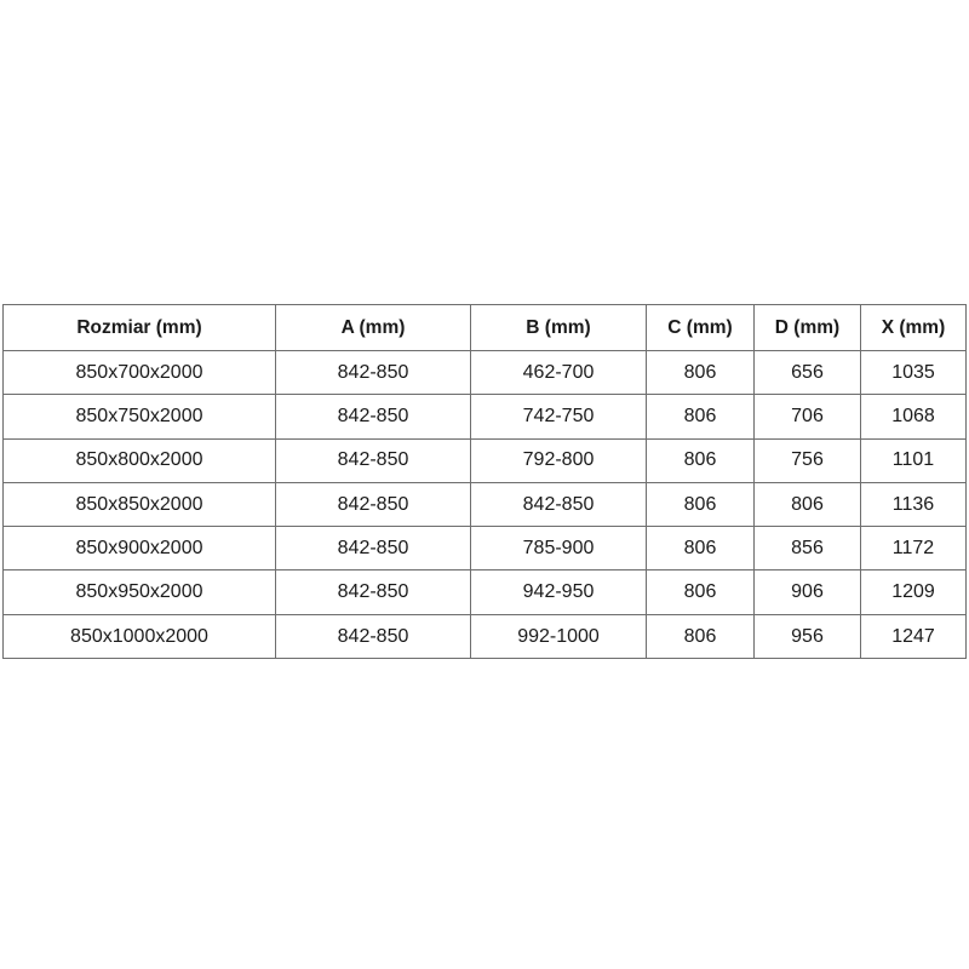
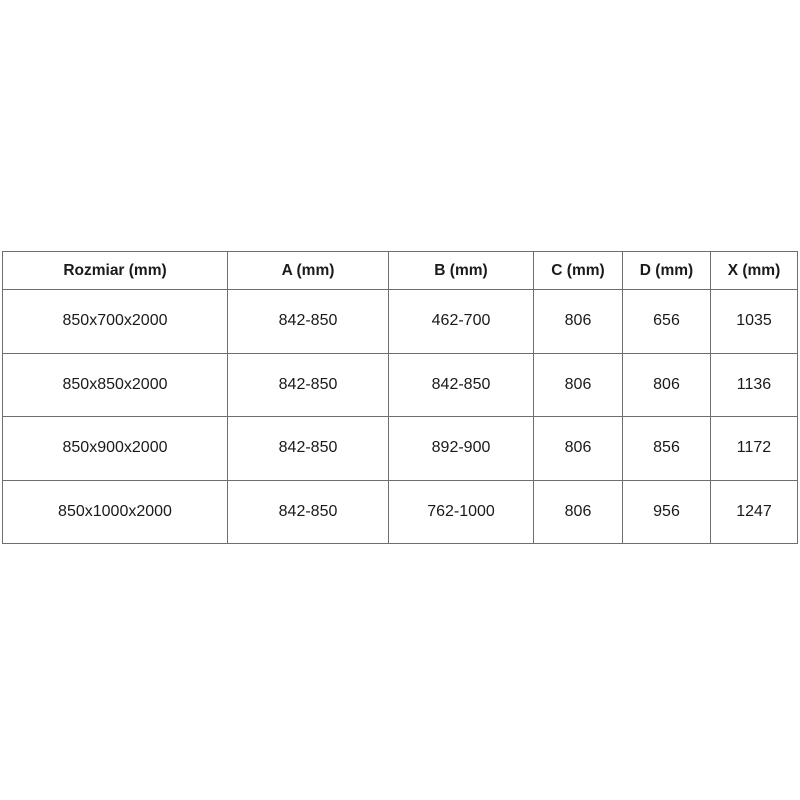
  Rozmiar (mm)	A (mm)	B (mm)	C (mm)	D (mm)	X (mm)
  850x700x2000	842-850	462-700	806	656	1035
- 850x750x2000	842-850	742-750	806	706	1068
- 850x800x2000	842-850	792-800	806	756	1101
  850x850x2000	842-850	842-850	806	806	1136
- 850x900x2000	842-850	785-900	806	856	1172
+ 850x900x2000	842-850	892-900	806	856	1172
- 850x950x2000	842-850	942-950	806	906	1209
- 850x1000x2000	842-850	992-1000	806	956	1247
+ 850x1000x2000	842-850	762-1000	806	956	1247
